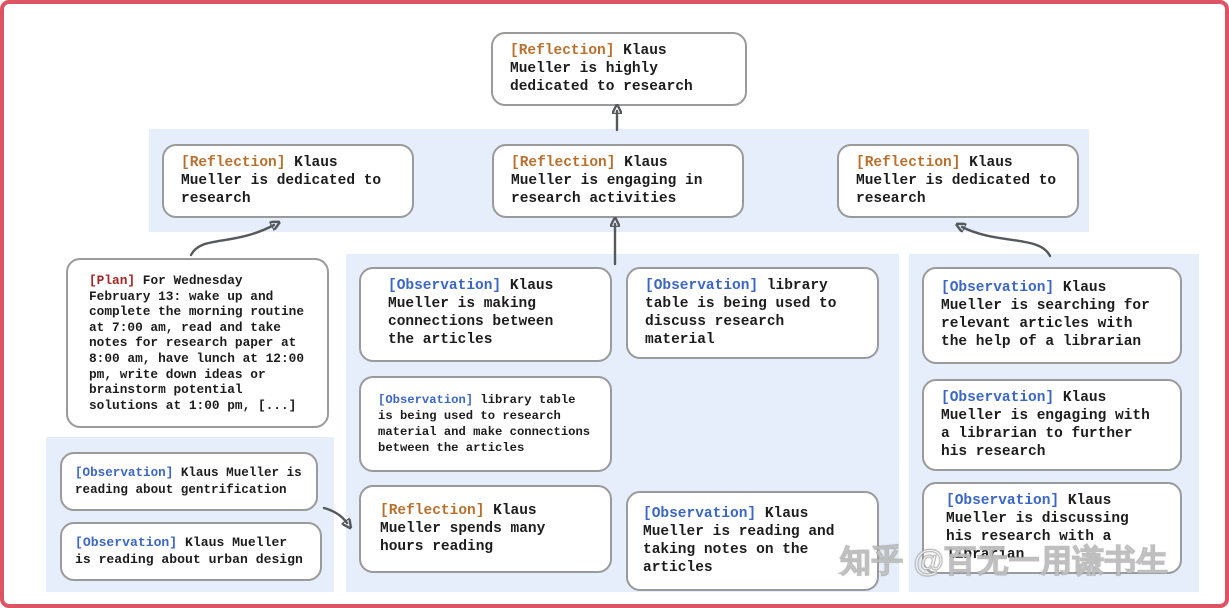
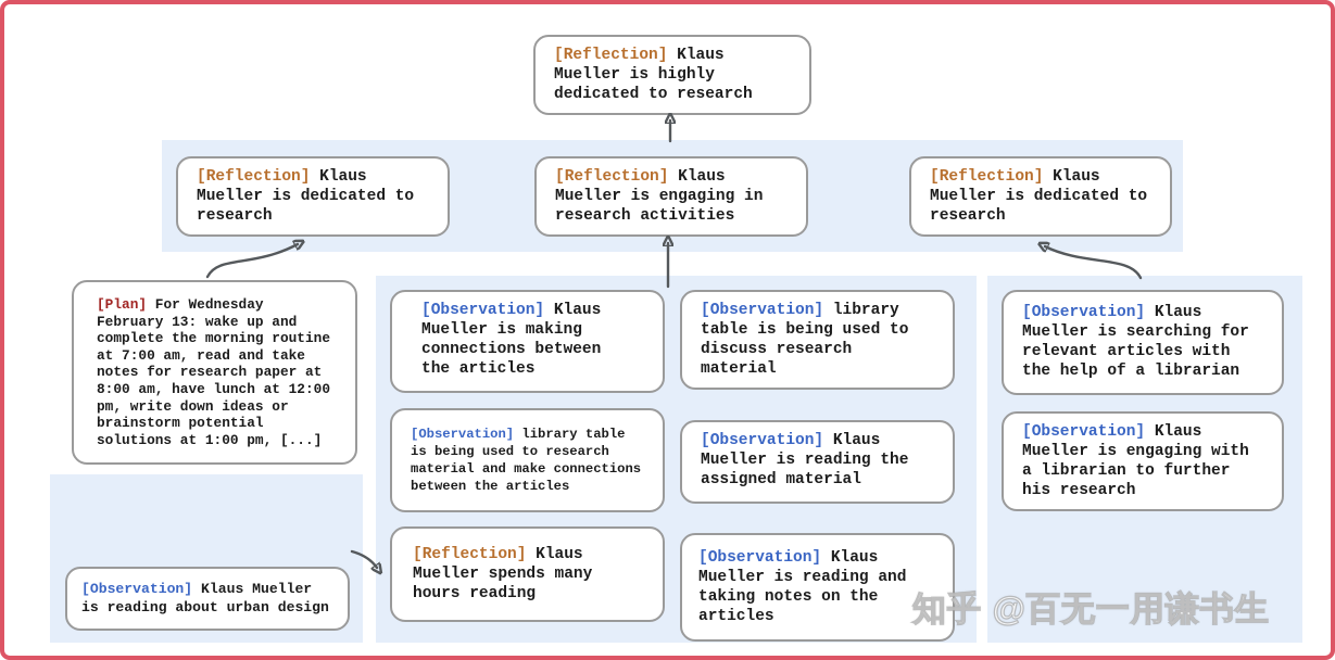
  [Reflection] Klaus Mueller is highly dedicated to research
  [Reflection] Klaus Mueller is dedicated to research
  [Reflection] Klaus Mueller is engaging in research activities
  [Reflection] Klaus Mueller is dedicated to research
  [Plan] For Wednesday February 13: wake up and complete the morning routine at 7:00 am, read and take notes for research paper at 8:00 am, have lunch at 12:00 pm, write down ideas or brainstorm potential solutions at 1:00 pm, [...]
- [Observation] Klaus Mueller is reading about gentrification
  [Observation] Klaus Mueller is reading about urban design
  [Observation] Klaus Mueller is making connections between the articles
  [Observation] library table is being used to research material and make connections between the articles
  [Reflection] Klaus Mueller spends many hours reading
  [Observation] library table is being used to discuss research material
+ [Observation] Klaus Mueller is reading the assigned material
  [Observation] Klaus Mueller is reading and taking notes on the articles
  [Observation] Klaus Mueller is searching for relevant articles with the help of a librarian
  [Observation] Klaus Mueller is engaging with a librarian to further his research
- [Observation] Klaus Mueller is discussing his research with a librarian
  知乎 @百无一用谦书生
